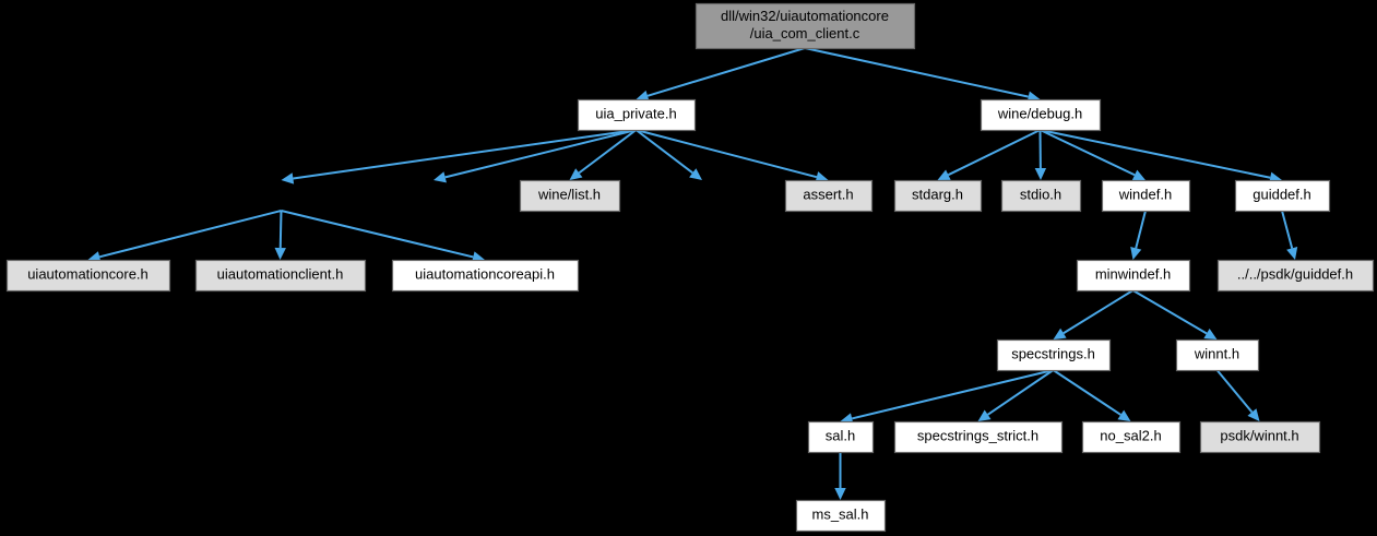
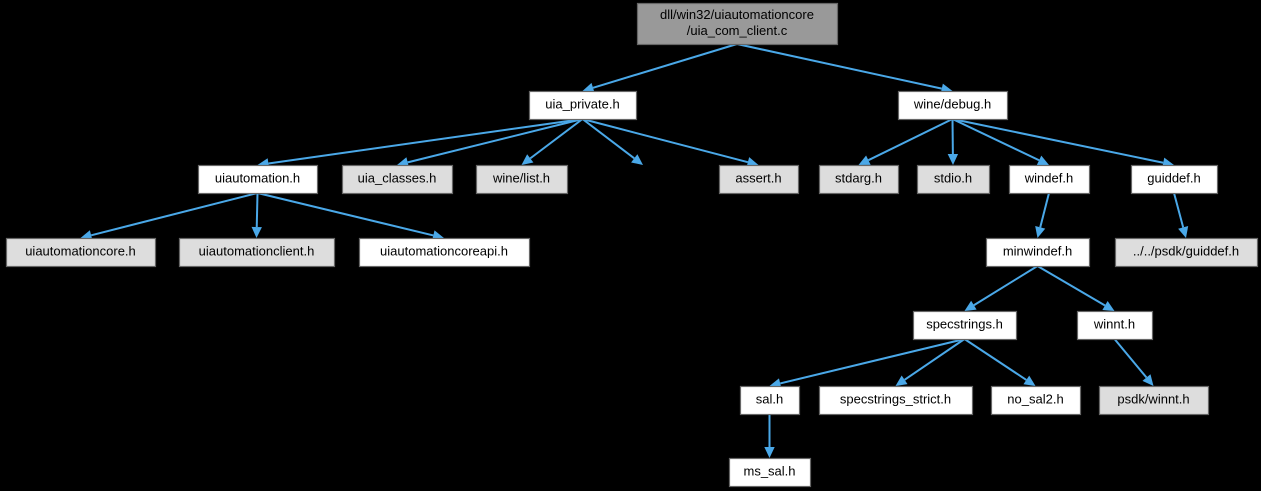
  dll/win32/uiautomationcore
  /uia_com_client.c
  uia_private.h
  wine/debug.h
+ uiautomation.h
+ uia_classes.h
  wine/list.h
  assert.h
  stdarg.h
  stdio.h
  windef.h
  guiddef.h
  uiautomationcore.h
  uiautomationclient.h
  uiautomationcoreapi.h
  minwindef.h
  ../../psdk/guiddef.h
  specstrings.h
  winnt.h
  sal.h
  specstrings_strict.h
  no_sal2.h
  psdk/winnt.h
  ms_sal.h
